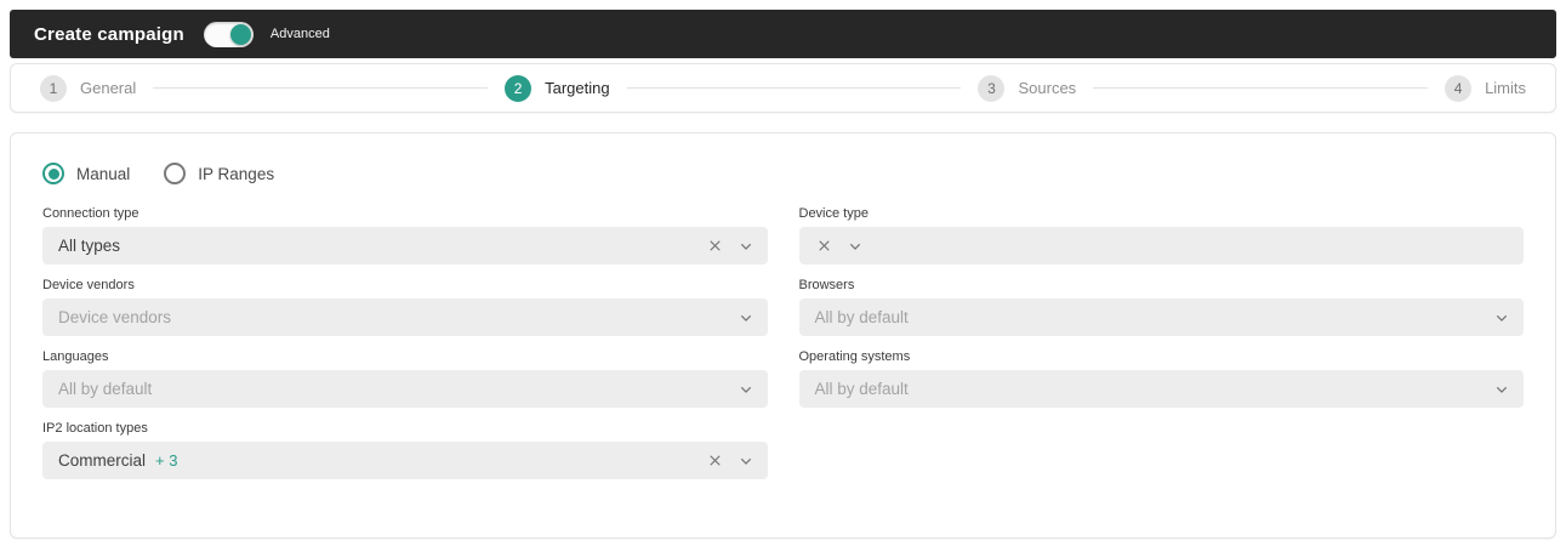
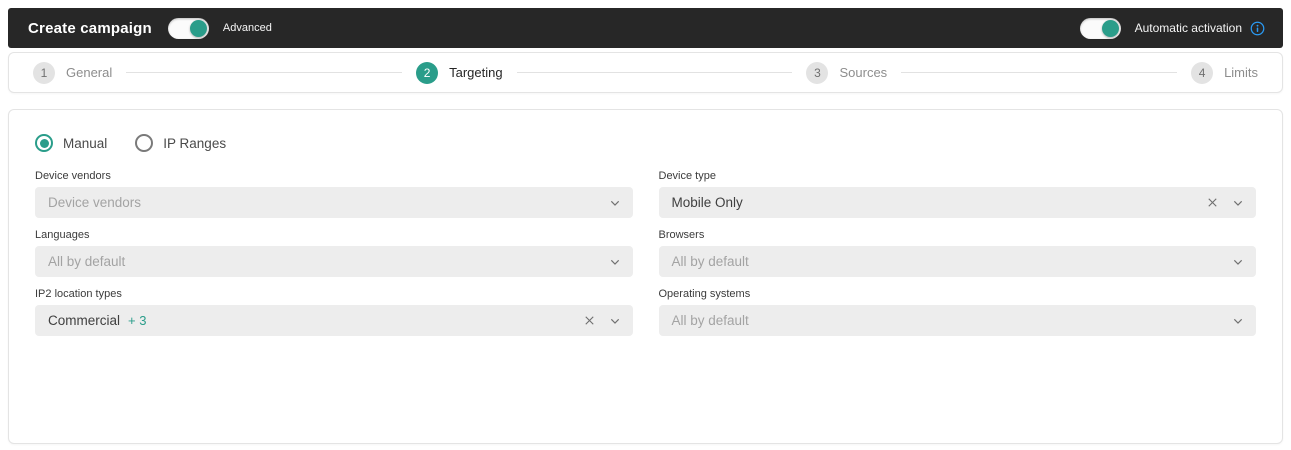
  Create campaign
  Advanced
+ Automatic activation
  1
  General
  2
  Targeting
  3
  Sources
  4
  Limits
  Manual
  IP Ranges
- Connection type
- All types
  Device vendors
  Device vendors
  Languages
  All by default
  IP2 location types
  Commercial
  + 3
  Device type
+ Mobile Only
  Browsers
  All by default
  Operating systems
  All by default
